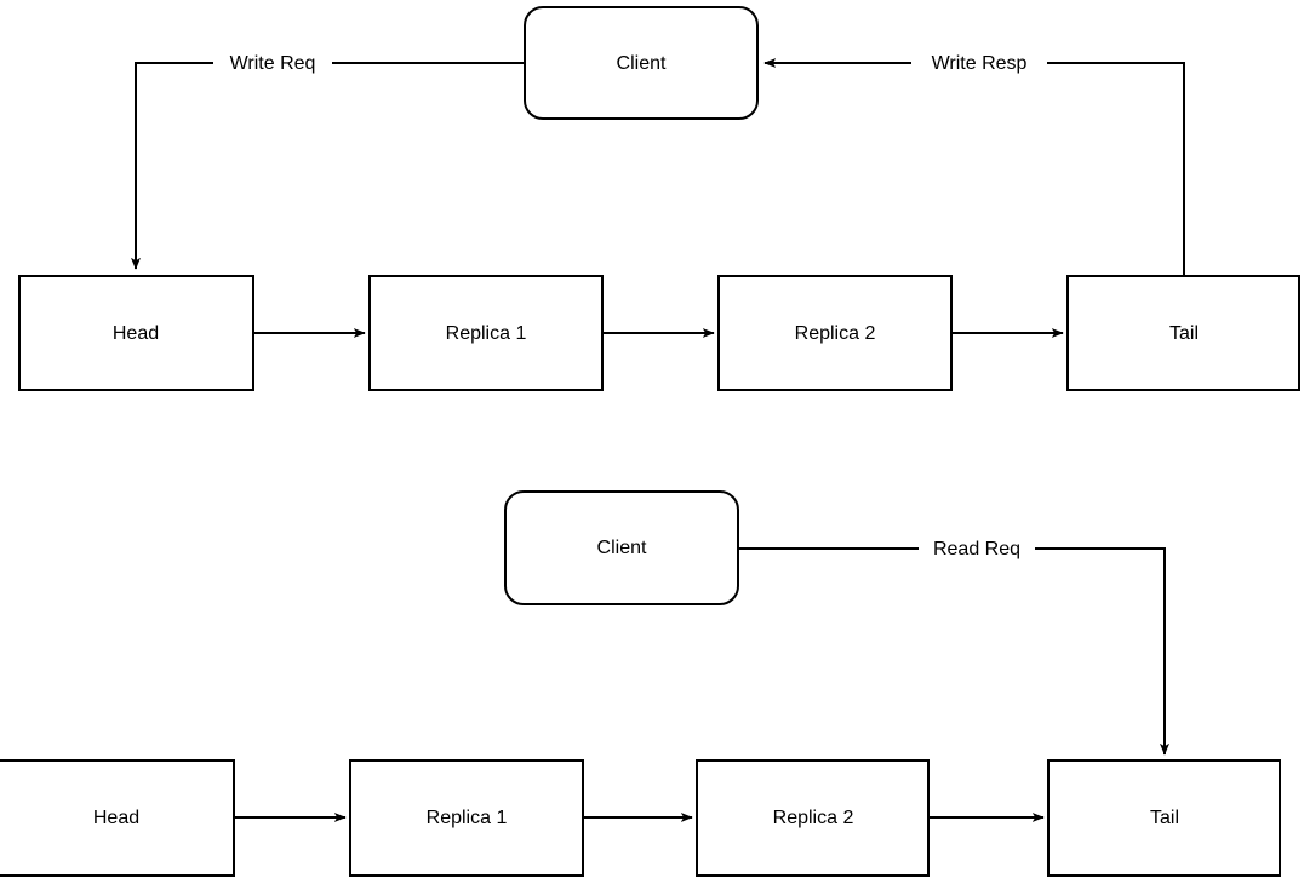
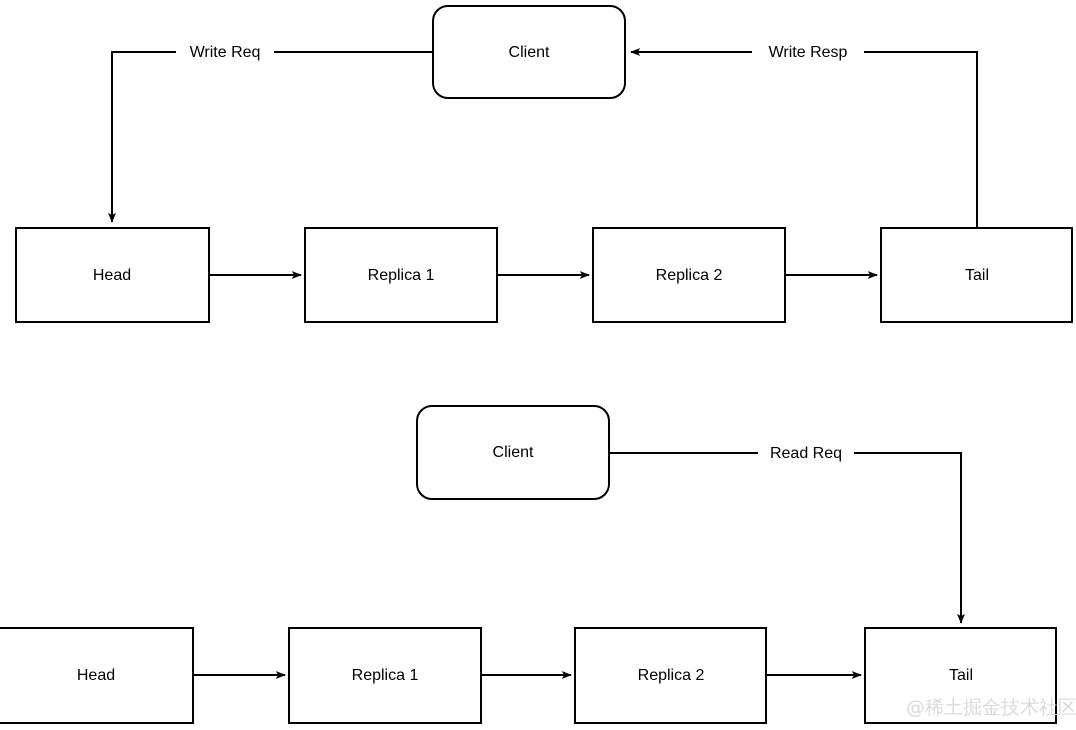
  Write Req
  Write Resp
  Client
  Head
  Replica 1
  Replica 2
  Tail
  Read Req
  Client
  Head
  Replica 1
  Replica 2
  Tail
+ @稀土掘金技术社区
